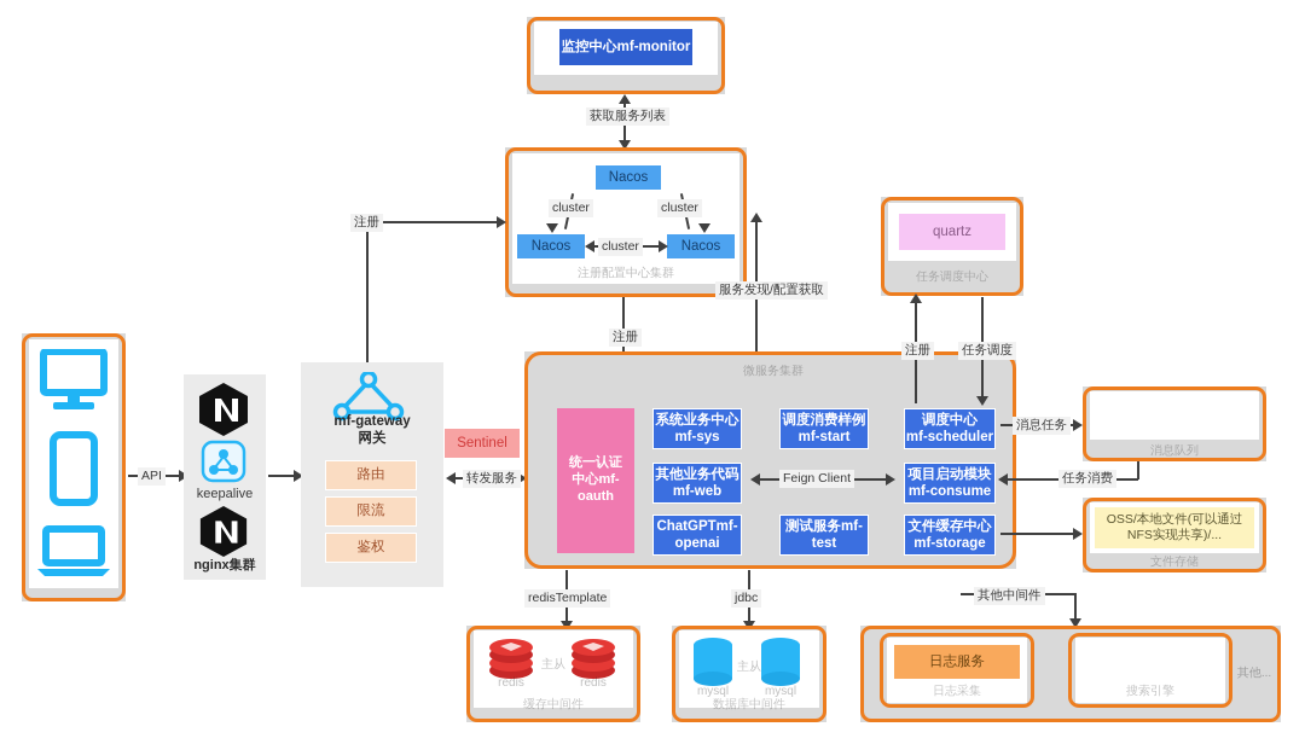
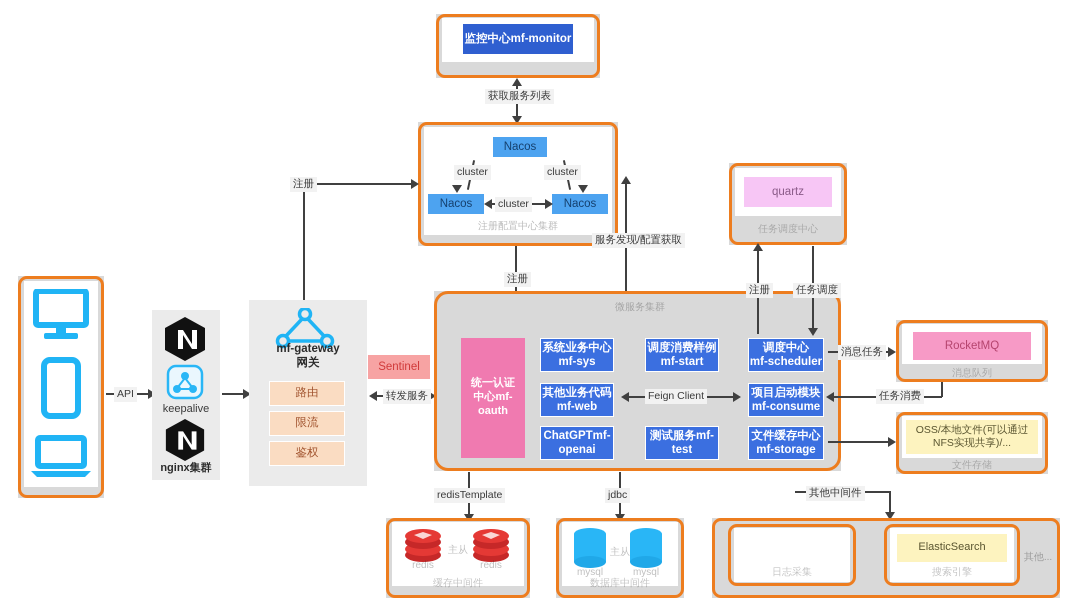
  监控中心mf-monitor
  获取服务列表
  Nacos
  Nacos
  Nacos
  cluster
  cluster
  cluster
  注册配置中心集群
  注册
  注册
  服务发现/配置获取
  API
  keepalive
  nginx集群
  mf-gateway
  网关
  路由
  限流
  鉴权
  转发服务
  Sentinel
  微服务集群
  统一认证中心mf-oauth
  系统业务中心
  mf-sys
  调度消费样例
  mf-start
  调度中心
  mf-scheduler
  其他业务代码
  mf-web
  项目启动模块
  mf-consume
  Feign Client
  ChatGPTmf-
  openai
  测试服务mf-
  test
  文件缓存中心
  mf-storage
  quartz
  任务调度中心
  注册
  任务调度
+ RocketMQ
  消息队列
  消息任务
  任务消费
  OSS/本地文件(可以通过NFS实现共享)/...
  文件存储
  redisTemplate
  redis
  redis
  主从
  缓存中间件
  jdbc
  mysql
  mysql
  主从
  数据库中间件
  其他中间件
- 日志服务
  日志采集
+ ElasticSearch
  搜索引擎
  其他...
